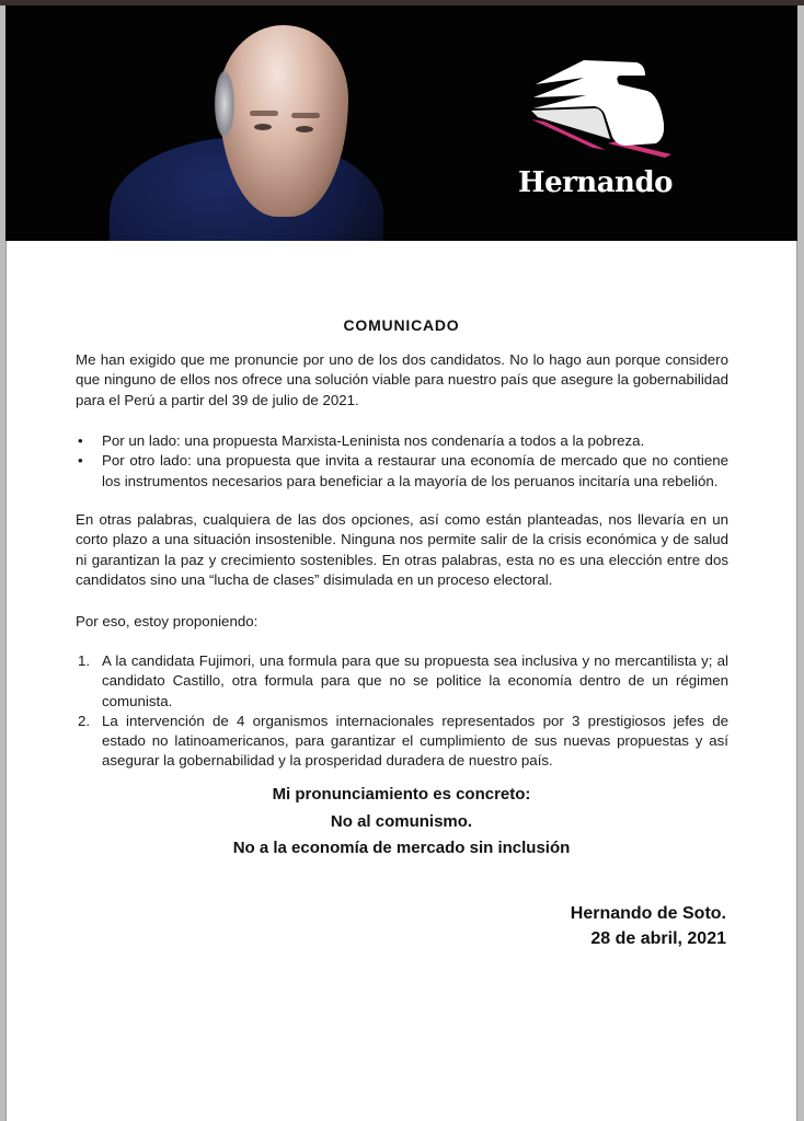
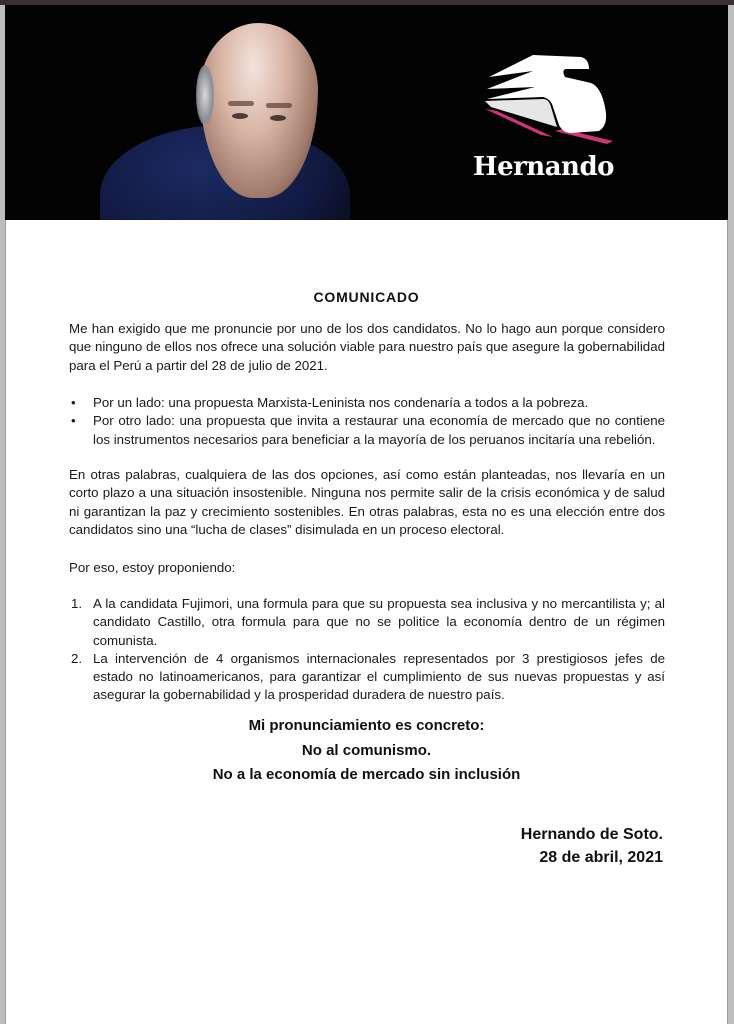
  Hernando
  COMUNICADO
- Me han exigido que me pronuncie por uno de los dos candidatos. No lo hago aun porque considero que ninguno de ellos nos ofrece una solución viable para nuestro país que asegure la gobernabilidad para el Perú a partir del 39 de julio de 2021.
+ Me han exigido que me pronuncie por uno de los dos candidatos. No lo hago aun porque considero que ninguno de ellos nos ofrece una solución viable para nuestro país que asegure la gobernabilidad para el Perú a partir del 28 de julio de 2021.
  •
  Por un lado: una propuesta Marxista-Leninista nos condenaría a todos a la pobreza.
  •
  Por otro lado: una propuesta que invita a restaurar una economía de mercado que no contiene los instrumentos necesarios para beneficiar a la mayoría de los peruanos incitaría una rebelión.
  En otras palabras, cualquiera de las dos opciones, así como están planteadas, nos llevaría en un corto plazo a una situación insostenible. Ninguna nos permite salir de la crisis económica y de salud ni garantizan la paz y crecimiento sostenibles. En otras palabras, esta no es una elección entre dos candidatos sino una “lucha de clases” disimulada en un proceso electoral.
  Por eso, estoy proponiendo:
  1.
  A la candidata Fujimori, una formula para que su propuesta sea inclusiva y no mercantilista y; al candidato Castillo, otra formula para que no se politice la economía dentro de un régimen comunista.
  2.
  La intervención de 4 organismos internacionales representados por 3 prestigiosos jefes de estado no latinoamericanos, para garantizar el cumplimiento de sus nuevas propuestas y así asegurar la gobernabilidad y la prosperidad duradera de nuestro país.
  Mi pronunciamiento es concreto:
  No al comunismo.
  No a la economía de mercado sin inclusión
  Hernando de Soto.
  28 de abril, 2021
